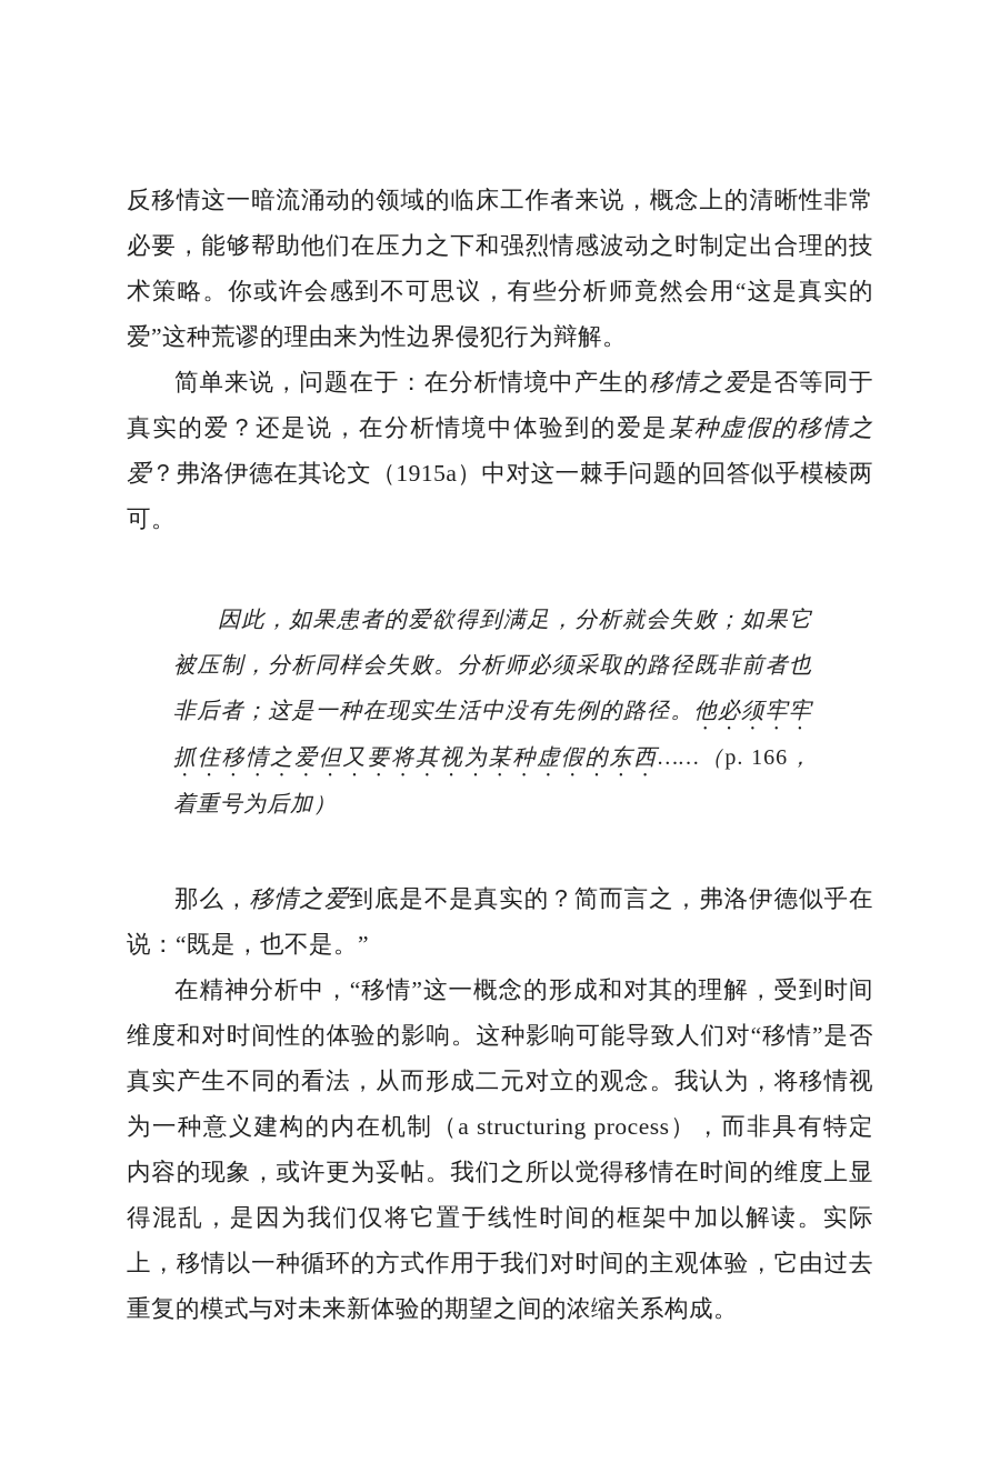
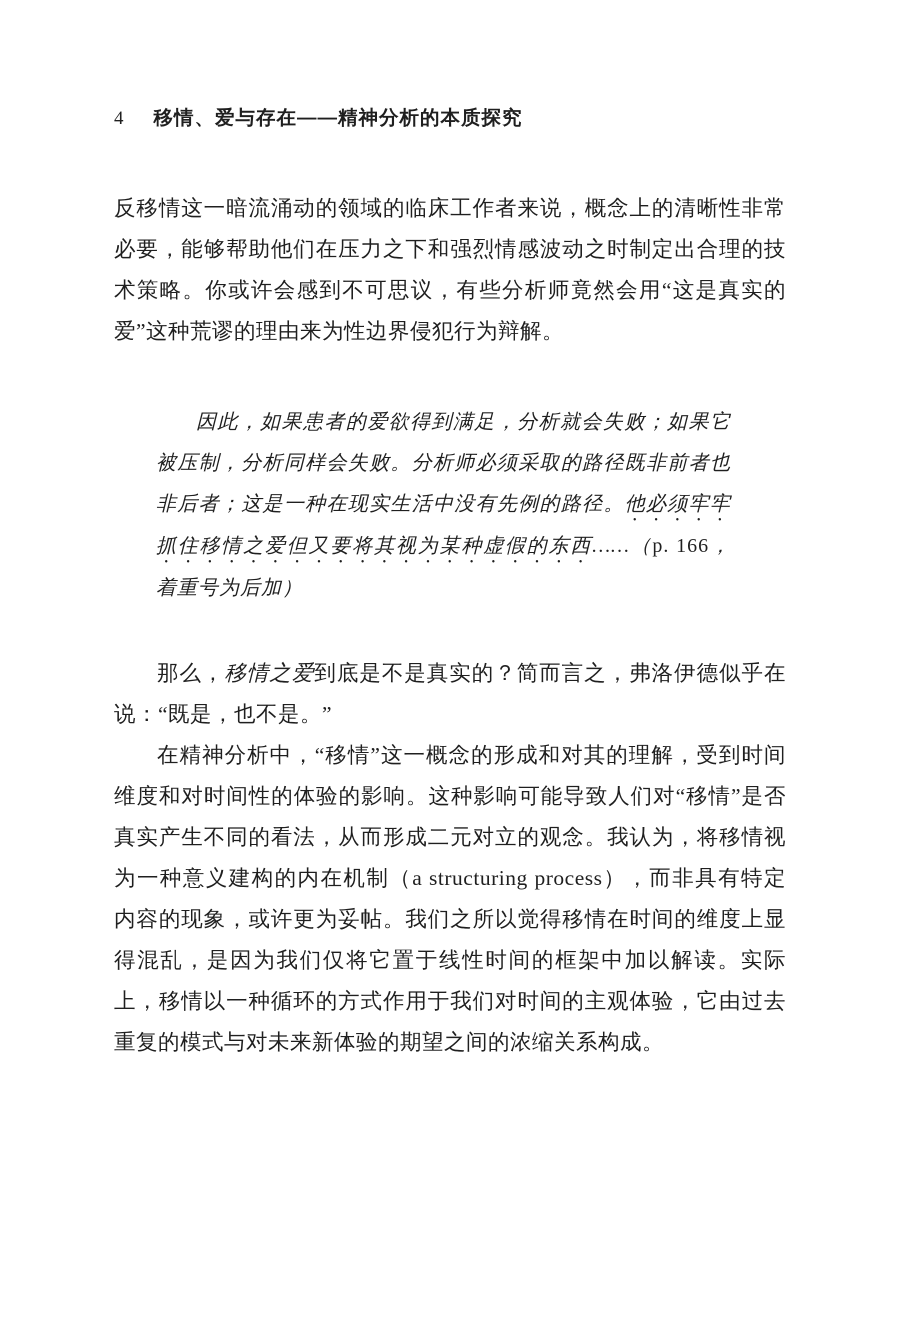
+ 4
+ 移情、爱与存在——精神分析的本质探究
  反移情这一暗流涌动的领域的临床工作者来说，概念上的清晰性非常必要，能够帮助他们在压力之下和强烈情感波动之时制定出合理的技术策略。你或许会感到不可思议，有些分析师竟然会用“这是真实的爱”这种荒谬的理由来为性边界侵犯行为辩解。
- 简单来说，问题在于：在分析情境中产生的移情之爱是否等同于真实的爱？还是说，在分析情境中体验到的爱是某种虚假的移情之爱？弗洛伊德在其论文（1915a）中对这一棘手问题的回答似乎模棱两可。
  因此，如果患者的爱欲得到满足，分析就会失败；如果它被压制，分析同样会失败。分析师必须采取的路径既非前者也非后者；这是一种在现实生活中没有先例的路径。他必须牢牢抓住移情之爱但又要将其视为某种虚假的东西……（p. 166，着重号为后加）
  那么，移情之爱到底是不是真实的？简而言之，弗洛伊德似乎在说：“既是，也不是。”
  在精神分析中，“移情”这一概念的形成和对其的理解，受到时间维度和对时间性的体验的影响。这种影响可能导致人们对“移情”是否真实产生不同的看法，从而形成二元对立的观念。我认为，将移情视为一种意义建构的内在机制（a structuring process），而非具有特定内容的现象，或许更为妥帖。我们之所以觉得移情在时间的维度上显得混乱，是因为我们仅将它置于线性时间的框架中加以解读。实际上，移情以一种循环的方式作用于我们对时间的主观体验，它由过去重复的模式与对未来新体验的期望之间的浓缩关系构成。
